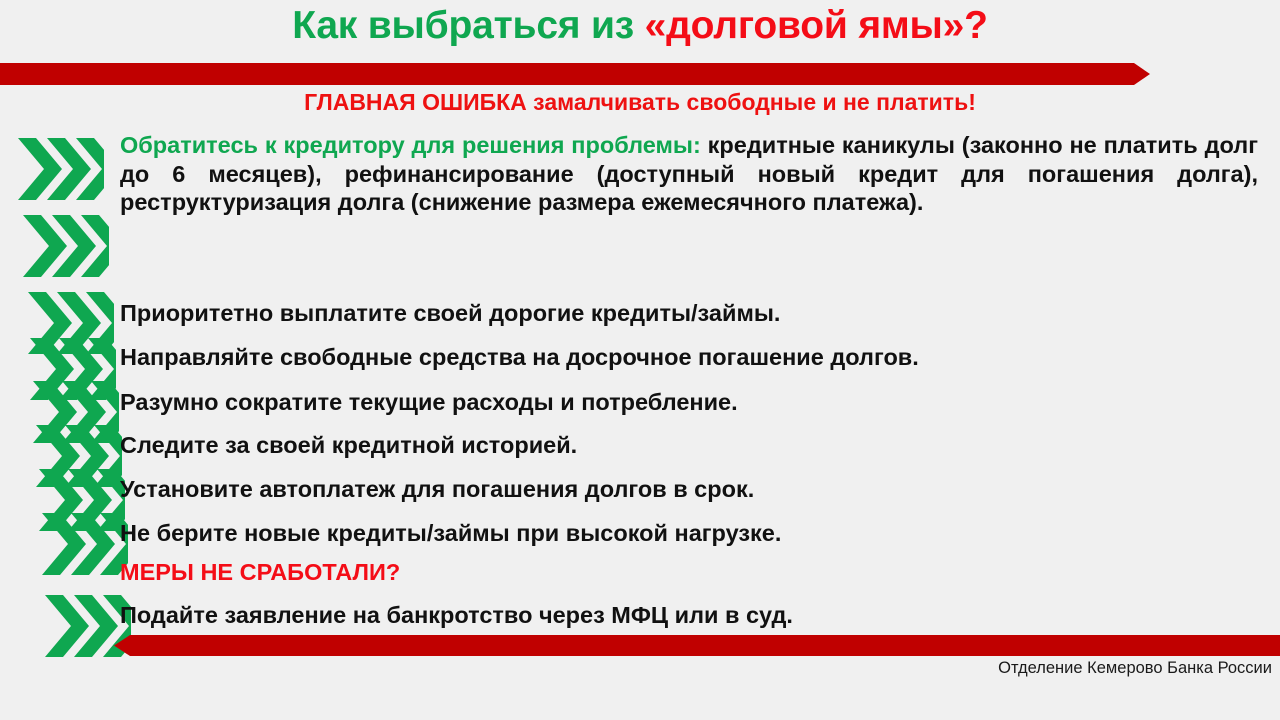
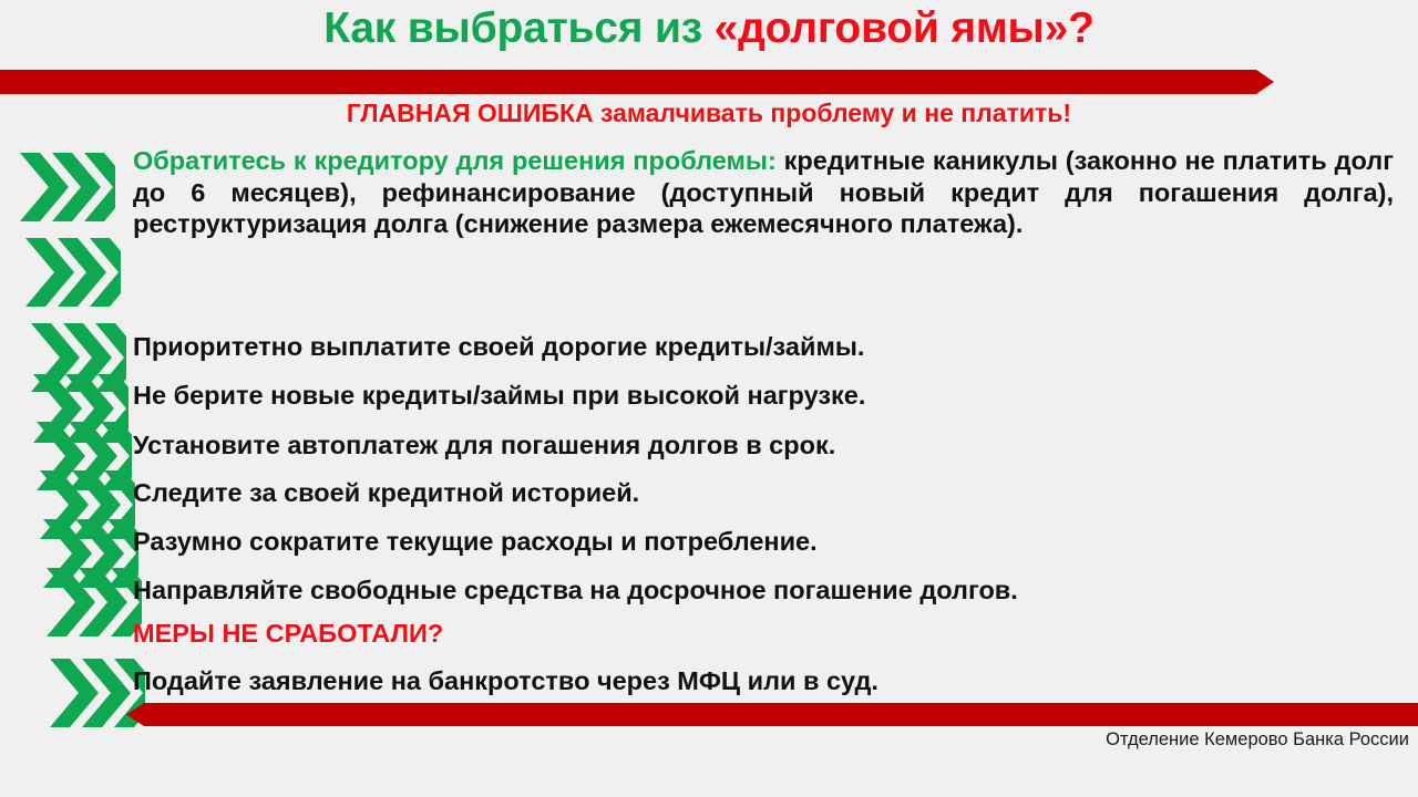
  Как выбраться из «долговой ямы»?
- ГЛАВНАЯ ОШИБКА замалчивать свободные и не платить!
+ ГЛАВНАЯ ОШИБКА замалчивать проблему и не платить!
  Обратитесь к кредитору для решения проблемы: кредитные каникулы (законно не платить долг до 6 месяцев), рефинансирование (доступный новый кредит для погашения долга), реструктуризация долга (снижение размера ежемесячного платежа).
  Приоритетно выплатите своей дорогие кредиты/займы.
- Направляйте свободные средства на досрочное погашение долгов.
+ Не берите новые кредиты/займы при высокой нагрузке.
- Разумно сократите текущие расходы и потребление.
+ Установите автоплатеж для погашения долгов в срок.
  Следите за своей кредитной историей.
- Установите автоплатеж для погашения долгов в срок.
+ Разумно сократите текущие расходы и потребление.
- Не берите новые кредиты/займы при высокой нагрузке.
+ Направляйте свободные средства на досрочное погашение долгов.
  МЕРЫ НЕ СРАБОТАЛИ?
  Подайте заявление на банкротство через МФЦ или в суд.
  Отделение Кемерово Банка России
